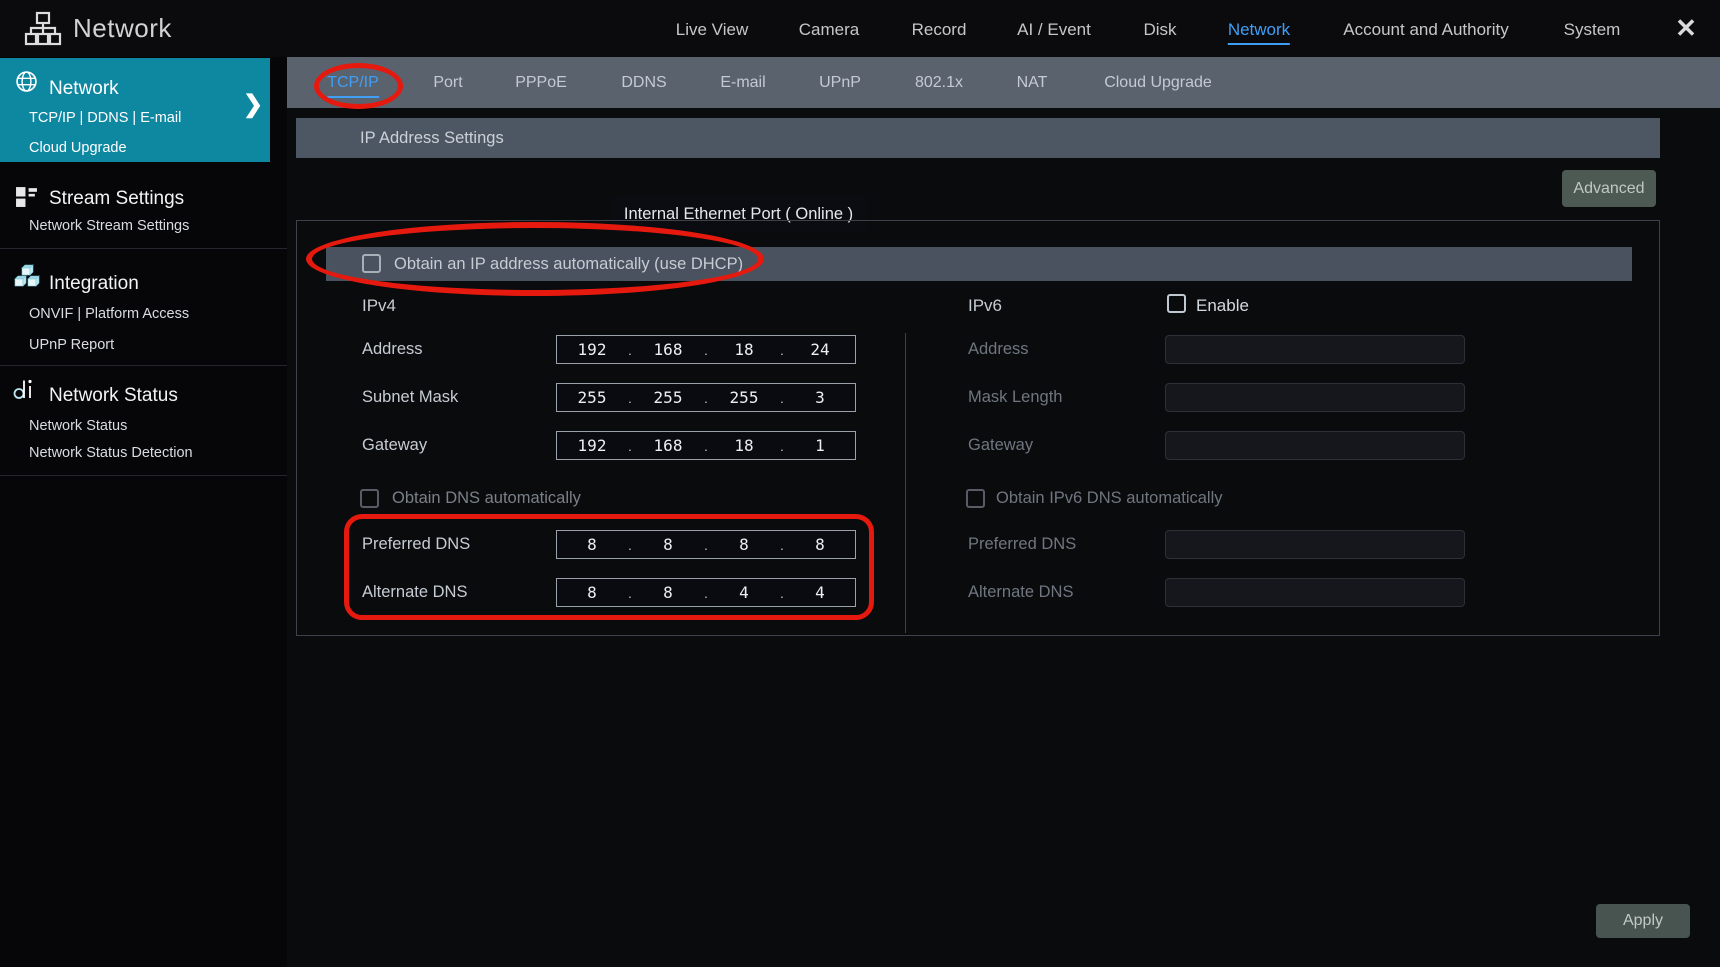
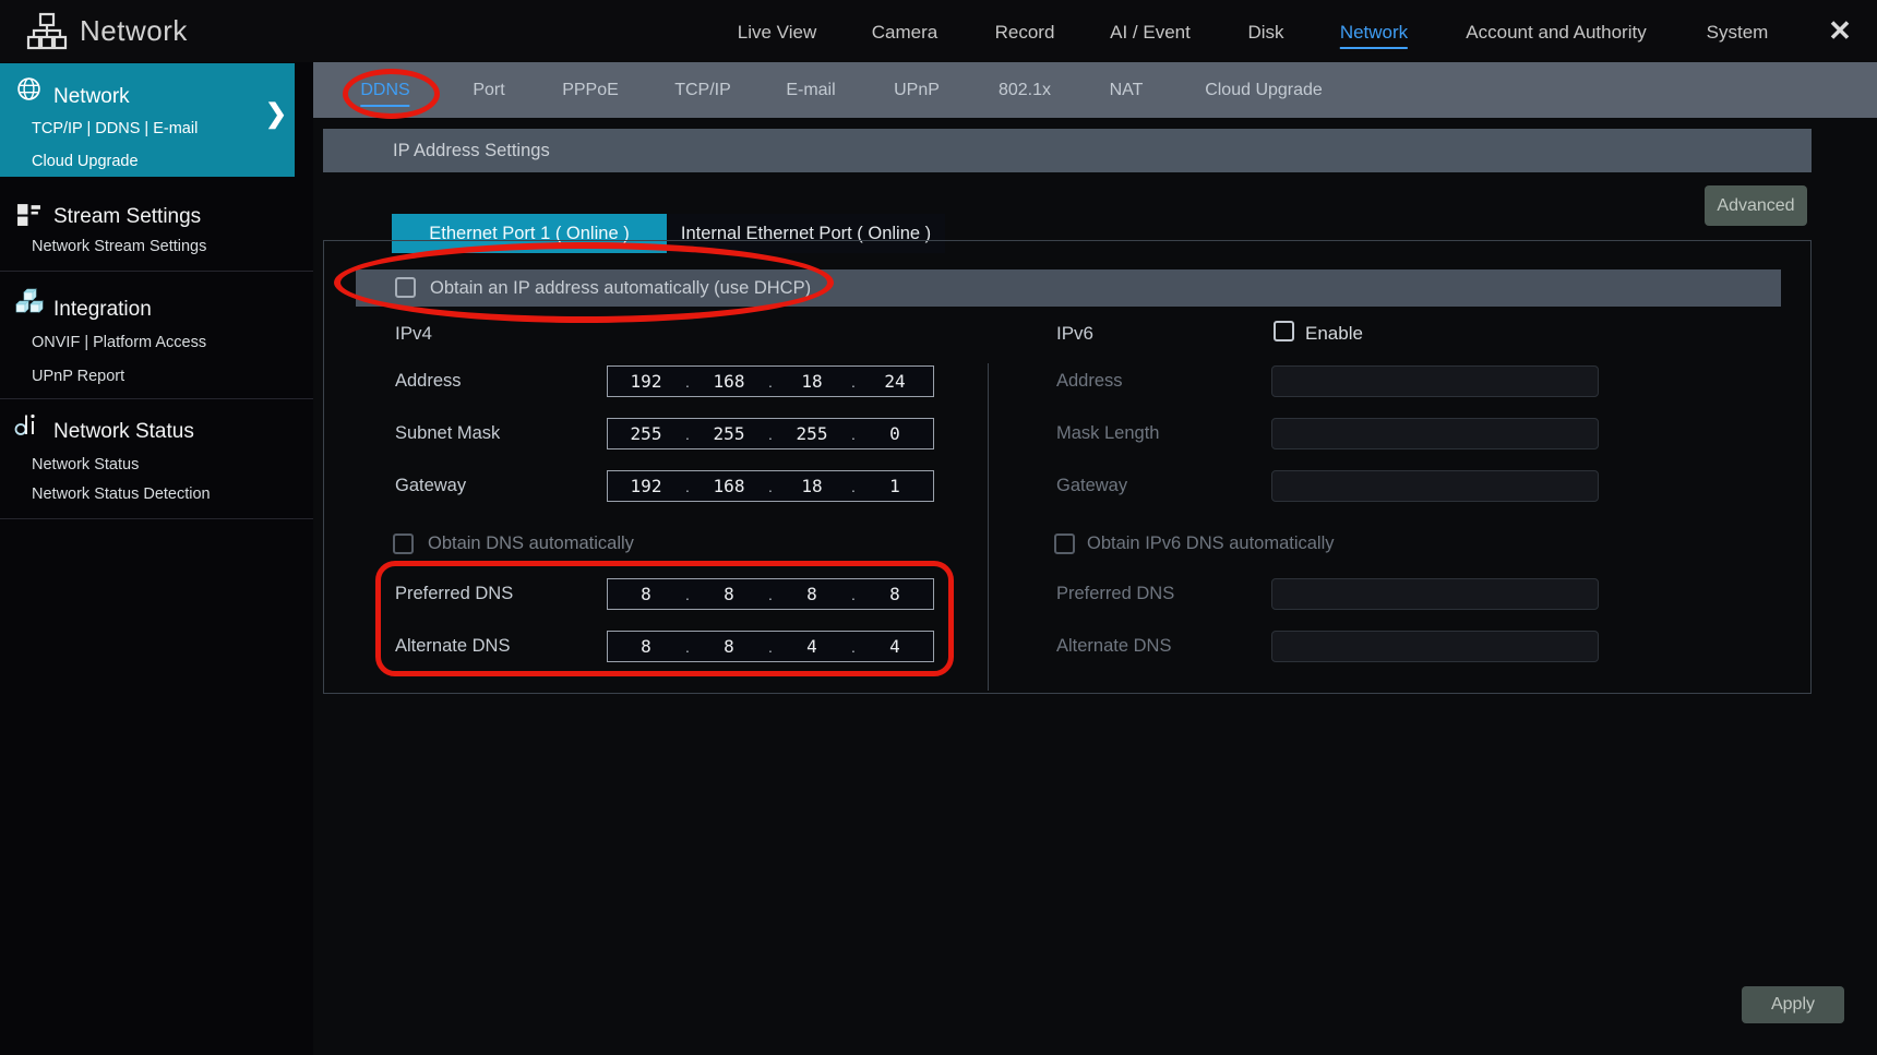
  Network
  Live View
  Camera
  Record
  AI / Event
  Disk
  Network
  Account and Authority
  System
  ✕
  Network
  TCP/IP | DDNS | E-mail
  Cloud Upgrade
  ❯
  Stream Settings
  Network Stream Settings
  Integration
  ONVIF | Platform Access
  UPnP Report
  Network Status
  Network Status
  Network Status Detection
- TCP/IP
+ DDNS
  Port
  PPPoE
- DDNS
+ TCP/IP
  E-mail
  UPnP
  802.1x
  NAT
  Cloud Upgrade
  IP Address Settings
+ Ethernet Port 1 ( Online )
  Internal Ethernet Port ( Online )
  Advanced
  Obtain an IP address automatically (use DHCP)
  IPv4
  Address
  192
  .
  168
  .
  18
  .
  24
  Subnet Mask
  255
  .
  255
  .
  255
  .
- 3
+ 0
  Gateway
  192
  .
  168
  .
  18
  .
  1
  Obtain DNS automatically
  Preferred DNS
  8
  .
  8
  .
  8
  .
  8
  Alternate DNS
  8
  .
  8
  .
  4
  .
  4
  IPv6
  Enable
  Address
  Mask Length
  Gateway
  Obtain IPv6 DNS automatically
  Preferred DNS
  Alternate DNS
  Apply
